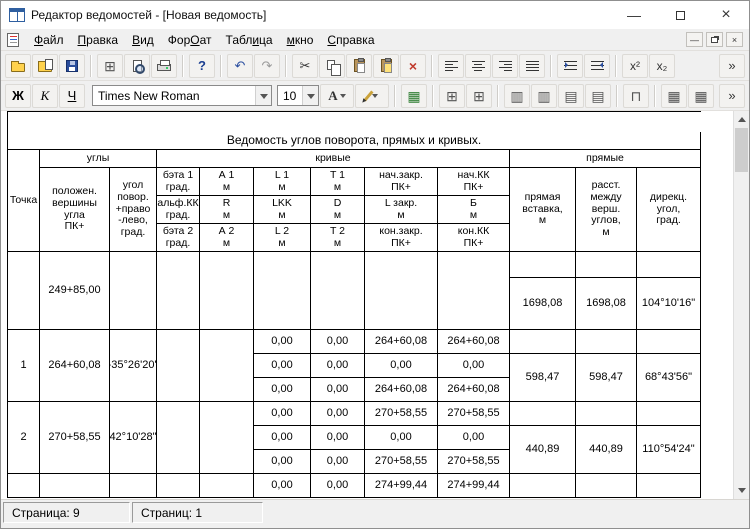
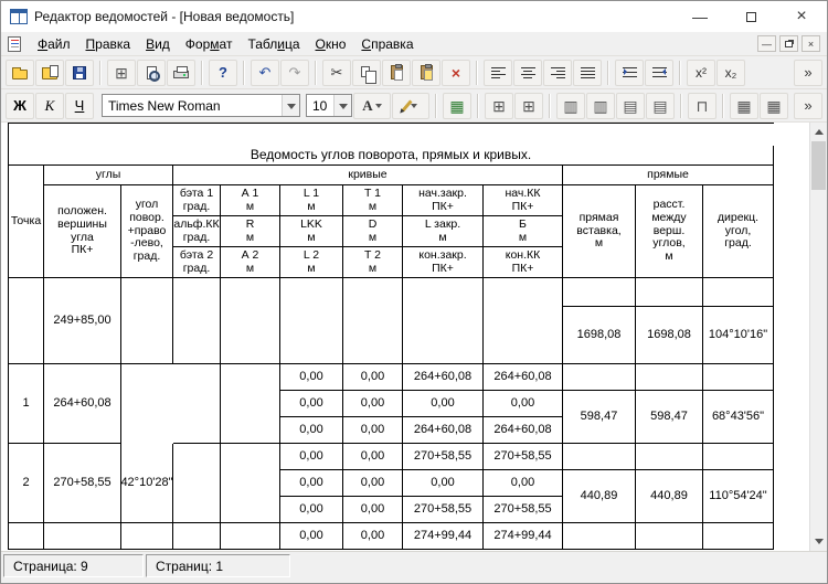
  Редактор ведомостей - [Новая ведомость]
  —
  ×
  Файл
  Правка
  Вид
- ФорОат
+ Формат
  Таблица
- мкно
+ Окно
  Справка
  —
  ×
  ⊞
  ?
  ↶
  ↷
  ✂
  ×
  x²
  x₂
  »
  Ж
  К
  Ч
  Times New Roman
  10
  A
  ▦
  ⊞
  ⊞
  ▥
  ▥
  ▤
  ▤
  ⊓
  ▦
  ▦
  »
  Ведомость углов поворота, прямых и кривых.
  Точка
  углы
  кривые
  прямые
  положен.
  вершины
  угла
  ПК+
  угол
  повор.
  +право
  -лево,
  град.
  бэта 1
  град.
  А 1
  м
  L 1
  м
  T 1
  м
  нач.закр.
  ПК+
  нач.КК
  ПК+
  альф.КК
  град.
  R
  м
  LKK
  м
  D
  м
  L закр.
  м
  Б
  м
  бэта 2
  град.
  А 2
  м
  L 2
  м
  T 2
  м
  кон.закр.
  ПК+
  кон.КК
  ПК+
  прямая
  вставка,
  м
  расст.
  между
  верш.
  углов,
  м
  дирекц.
  угол,
  град.
  249+85,00
  1698,08
  1698,08
  104°10'16"
  1
  264+60,08
- -35°26'20"
  0,00
  0,00
  264+60,08
  264+60,08
  0,00
  0,00
  0,00
  0,00
  0,00
  0,00
  264+60,08
  264+60,08
  598,47
  598,47
  68°43'56"
  2
  270+58,55
  42°10'28"
  0,00
  0,00
  270+58,55
  270+58,55
  0,00
  0,00
  0,00
  0,00
  0,00
  0,00
  270+58,55
  270+58,55
  440,89
  440,89
  110°54'24"
  0,00
  0,00
  274+99,44
  274+99,44
  Страница: 9
  Страниц: 1
